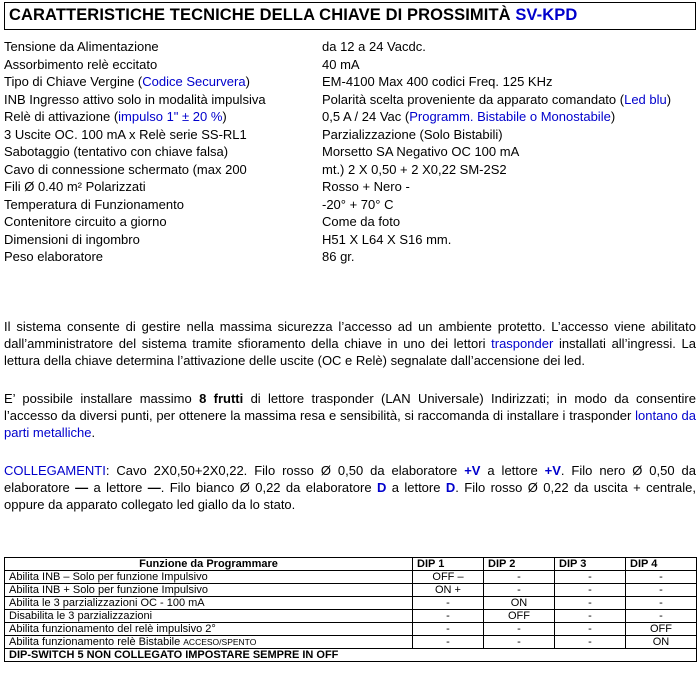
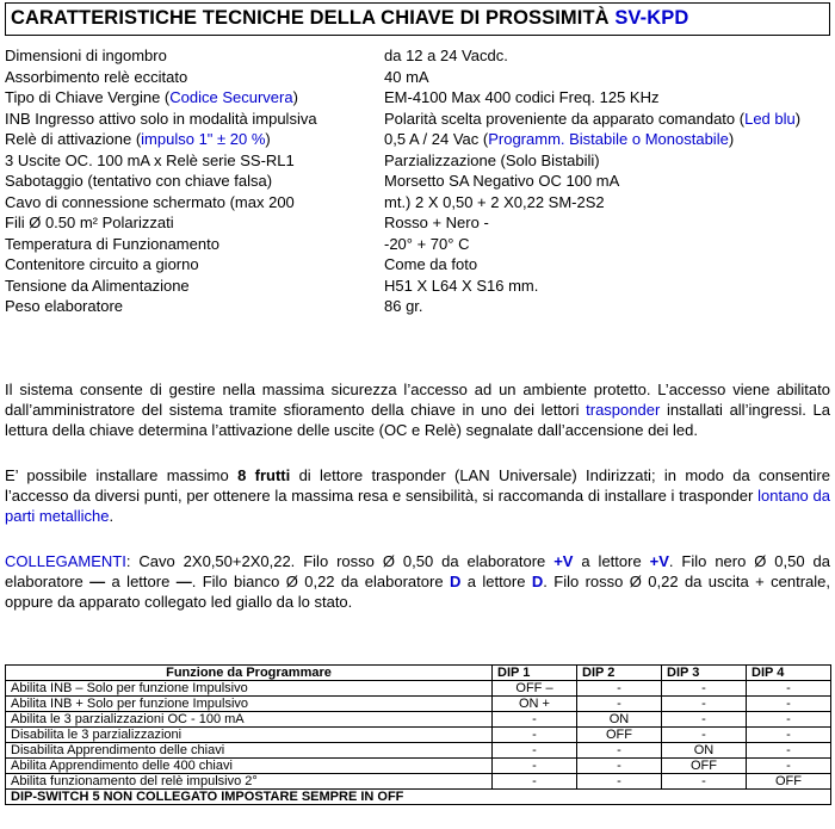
  CARATTERISTICHE TECNICHE DELLA CHIAVE DI PROSSIMITÀ SV-KPD
- Tensione da Alimentazione
+ Dimensioni di ingombro
  da 12 a 24 Vacdc.
  Assorbimento relè eccitato
  40 mA
  Tipo di Chiave Vergine (Codice Securvera)
  EM-4100 Max 400 codici Freq. 125 KHz
  INB Ingresso attivo solo in modalità impulsiva
  Polarità scelta proveniente da apparato comandato (Led blu)
  Relè di attivazione (impulso 1" ± 20 %)
  0,5 A / 24 Vac (Programm. Bistabile o Monostabile)
  3 Uscite OC. 100 mA x Relè serie SS-RL1
  Parzializzazione (Solo Bistabili)
  Sabotaggio (tentativo con chiave falsa)
  Morsetto SA Negativo OC 100 mA
  Cavo di connessione schermato (max 200
  mt.) 2 X 0,50 + 2 X0,22 SM-2S2
- Fili Ø 0.40 m² Polarizzati
+ Fili Ø 0.50 m² Polarizzati
  Rosso + Nero -
  Temperatura di Funzionamento
  -20° + 70° C
  Contenitore circuito a giorno
  Come da foto
- Dimensioni di ingombro
+ Tensione da Alimentazione
  H51 X L64 X S16 mm.
  Peso elaboratore
  86 gr.
  Il sistema consente di gestire nella massima sicurezza l’accesso ad un ambiente protetto. L’accesso viene abilitato dall’amministratore del sistema tramite sfioramento della chiave in uno dei lettori trasponder installati all’ingressi. La lettura della chiave determina l’attivazione delle uscite (OC e Relè) segnalate dall’accensione dei led.
  E’ possibile installare massimo 8 frutti di lettore trasponder (LAN Universale) Indirizzati; in modo da consentire l’accesso da diversi punti, per ottenere la massima resa e sensibilità, si raccomanda di installare i trasponder lontano da parti metalliche.
  COLLEGAMENTI: Cavo 2X0,50+2X0,22. Filo rosso Ø 0,50 da elaboratore +V a lettore +V. Filo nero Ø 0,50 da elaboratore — a lettore —. Filo bianco Ø 0,22 da elaboratore D a lettore D. Filo rosso Ø 0,22 da uscita + centrale, oppure da apparato collegato led giallo da lo stato.
  Funzione da Programmare	DIP 1	DIP 2	DIP 3	DIP 4
  Abilita INB – Solo per funzione Impulsivo	OFF –	-	-	-
  Abilita INB + Solo per funzione Impulsivo	ON +	-	-	-
  Abilita le 3 parzializzazioni OC - 100 mA	-	ON	-	-
  Disabilita le 3 parzializzazioni	-	OFF	-	-
+ Disabilita Apprendimento delle chiavi	-	-	ON	-
+ Abilita Apprendimento delle 400 chiavi	-	-	OFF	-
  Abilita funzionamento del relè impulsivo 2°	-	-	-	OFF
- Abilita funzionamento relè Bistabile ACCESO/SPENTO	-	-	-	ON
  DIP-SWITCH 5 NON COLLEGATO IMPOSTARE SEMPRE IN OFF
